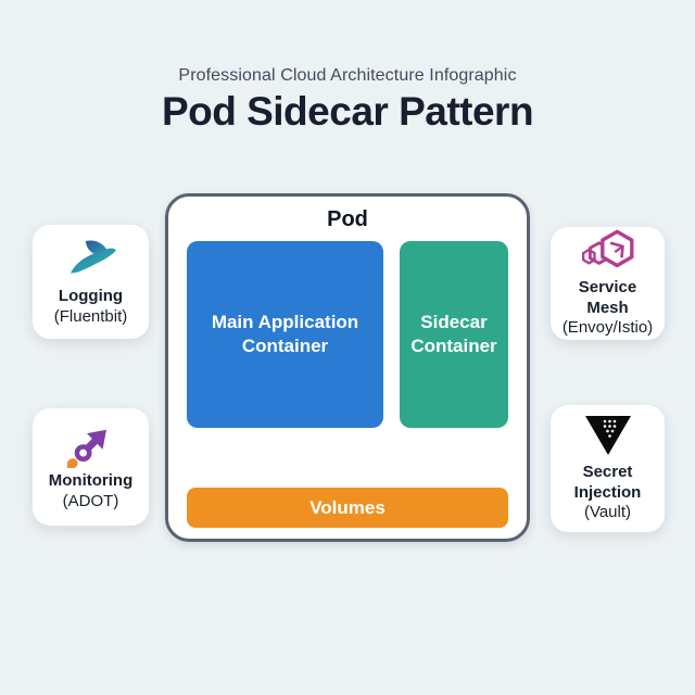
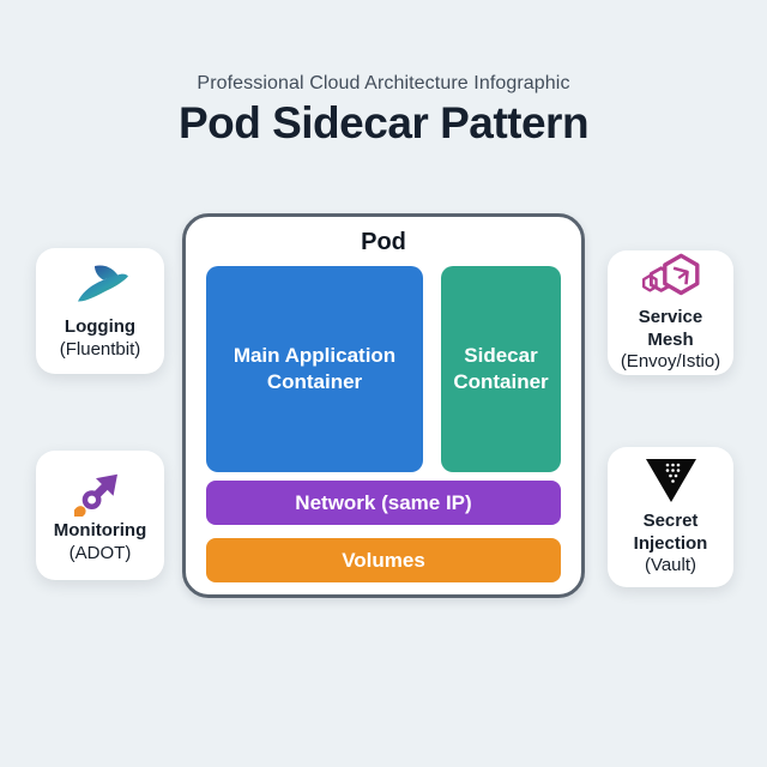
  Professional Cloud Architecture Infographic
  Pod Sidecar Pattern
  Pod
  Main Application Container
  Sidecar Container
+ Network (same IP)
  Volumes
  Logging
  (Fluentbit)
  Monitoring
  (ADOT)
  Service Mesh
  (Envoy/Istio)
  Secret Injection
  (Vault)
